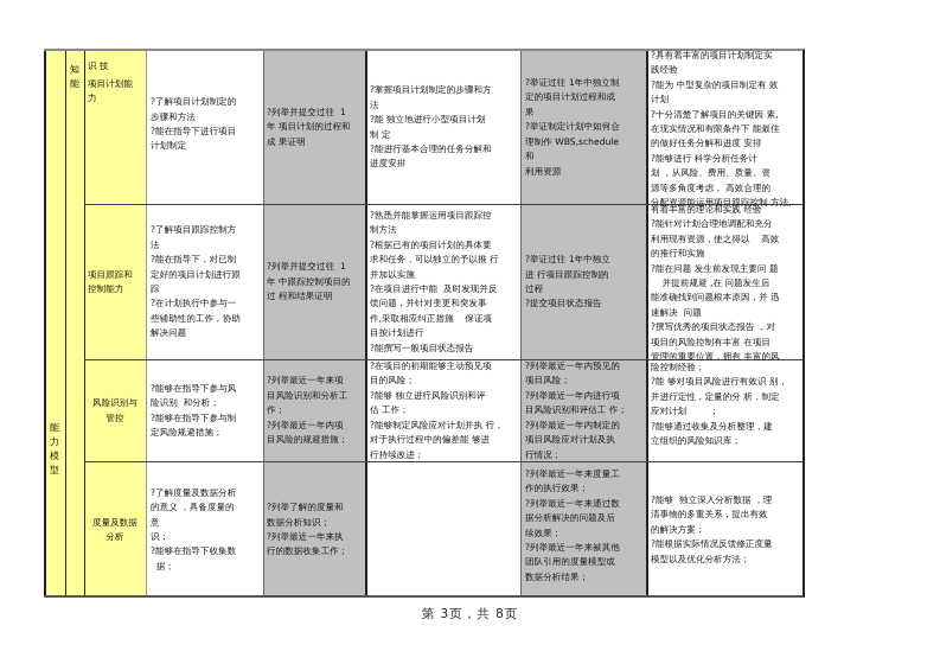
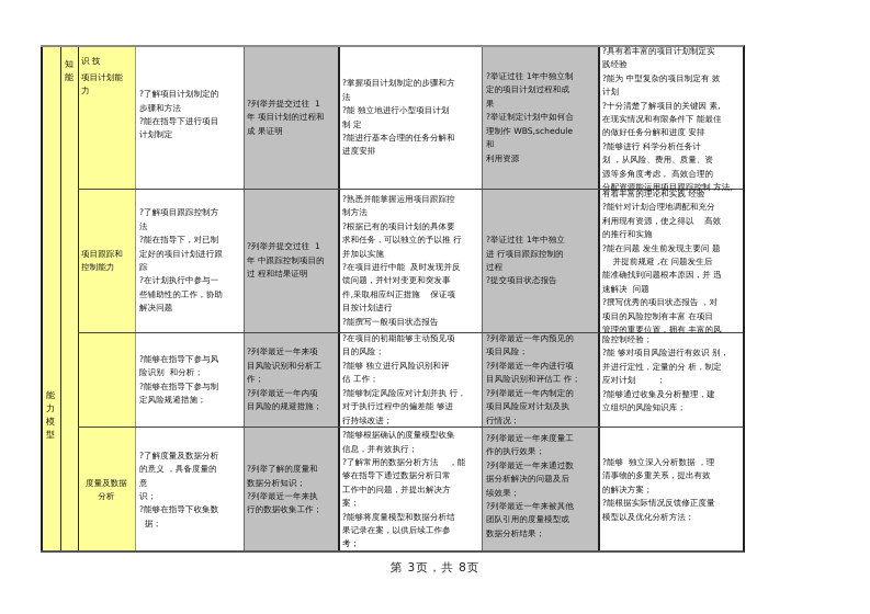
  能
  力
  模
  型
  知
  能
  识 技
  项目计划能
  力
  ?了解项目计划制定的
  步骤和方法
  ?能在指导下进行项目
  计划制定
  ?列举并提交过往 1
  年 项目计划的过程和
  成 果证明
  ?掌握项目计划制定的步骤和方
  法
  ?能 独立地进行小型项目计划
  制 定
  ?能进行基本合理的任务分解和
  进度安排
  ?举证过往 1年中独立制
  定的项目计划过程和成
  果
  ?举证制定计划中如何合
  理制作 WBS,schedule
  和
  利用资源
  ?具有着丰富的项目计划制定实
  践经验
  ?能为 中型复杂的项目制定有 效
  计划
  ?十分清楚了解项目的关键因 素,
  在现实情况和有限条件下 能最佳
  的做好任务分解和进度 安排
  ?能够进行 科学分析任务计
  划 ，从风险、费用、质量、资
  源等多角度考虑， 高效合理的
  分配资源能运用项目跟踪控制 方法,
  项目跟踪和
  控制能力
  ?了解项目跟踪控制方
  法
  ?能在指导下，对已制
  定好的项目计划进行跟
  踪
  ?在计划执行中参与一
  些辅助性的工作，协助
  解决问题
  ?列举并提交过往 1
  年 中跟踪控制项目的
  过 程和结果证明
  ?熟悉并能掌握运用项目跟踪控
  制方法
  ?根据已有的项目计划的具体要
  求和任务，可以独立的予以推 行
  并加以实施
  ?在项目进行中能 及时发现并反
  馈问题，并针对变更和突发事
  件,采取相应纠正措施 保证项
  目按计划进行
  ?能撰写一般项目状态报告
  ?举证过往 1年中独立
  进 行项目跟踪控制的
  过程
  ?提交项目状态报告
  有着丰富的理论和实践 经验
  ?能针对计划合理地调配和充分
  利用现有资源，使之得以 高效
  的推行和实施
  ?能在问题 发生前发现主要问 题
  并提前规避 ,在 问题发生后
  能准确找到问题根本原因，并 迅
  速解决 问题
  ?撰写优秀的项目状态报告 ，对
  项目的风险控制有丰富 在项目
  管理的重要位置，拥有 丰富的风
- 风险识别与
- 管控
  ?能够在指导下参与风
  险识别 和分析；
  ?能够在指导下参与制
  定风险规避措施；
  ?列举最近一年来项
  目风险识别和分析工
  作；
  ?列举最近一年内项
  目风险的规避措施；
  ?在项目的初期能够主动预见项
  目的风险；
  ?能够 独立进行风险识别和评
  估 工作；
  ?能够制定风险应对计划并执 行，
  对于执行过程中的偏差能 够进
  行持续改进；
  ?列举最近一年内预见的
  项目风险；
  ?列举最近一年内进行项
  目风险识别和评估工 作；
  ?列举最近一年内制定的
  项目风险应对计划及执
  行情况；
  险控制经验；
  ?能 够对项目风险进行有效识 别，
  并进行定性，定量的分 析，制定
  应对计划 ；
  ?能够通过收集及分析整理，建
  立组织的风险知识库；
  度量及数据
  分析
  ?了解度量及数据分析
  的意义 ，具备度量的
  意
  识；
  ?能够在指导下收集数
  据；
  ?列举了解的度量和
  数据分析知识；
  ?列举最近一年来执
  行的数据收集工作；
+ ?能够根据确认的度量模型收集
+ 信息，并有效执行；
+ ?了解常用的数据分析方法 ，能
+ 够在指导下通过数据分析日常
+ 工作中的问题，并提出解决方
+ 案；
+ ?能够将度量模型和数据分析结
+ 果记录在案，以供后续工作参
+ 考；
  ?列举最近一年来度量工
  作的执行效果；
  ?列举最近一年来通过数
  据分析解决的问题及后
  续效果；
  ?列举最近一年来被其他
  团队引用的度量模型或
  数据分析结果；
  ?能够 独立深入分析数据 ，理
  清事物的多重关系，提出有效
  的解决方案；
  ?能根据实际情况反馈修正度量
  模型以及优化分析方法；
  第 3页，共 8页
